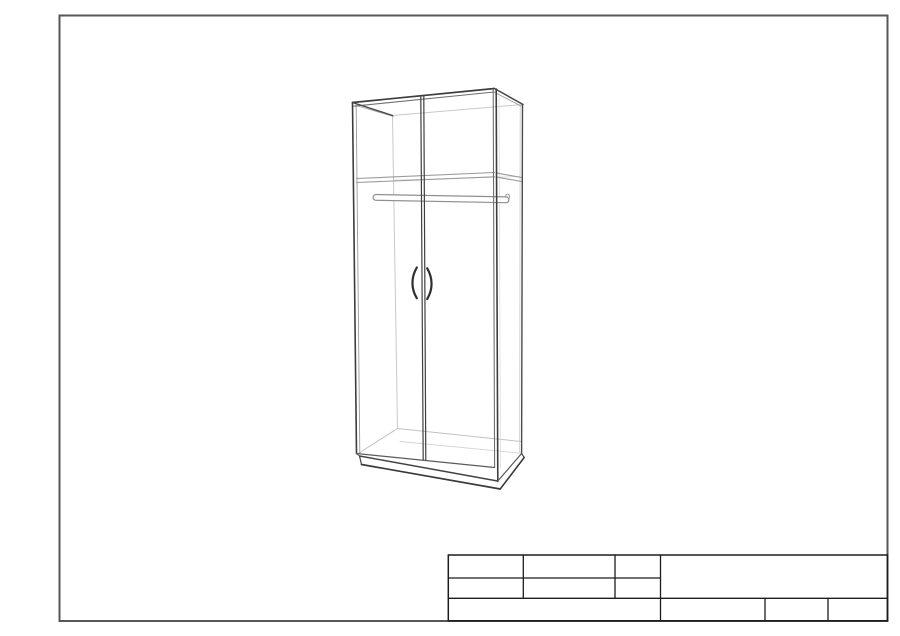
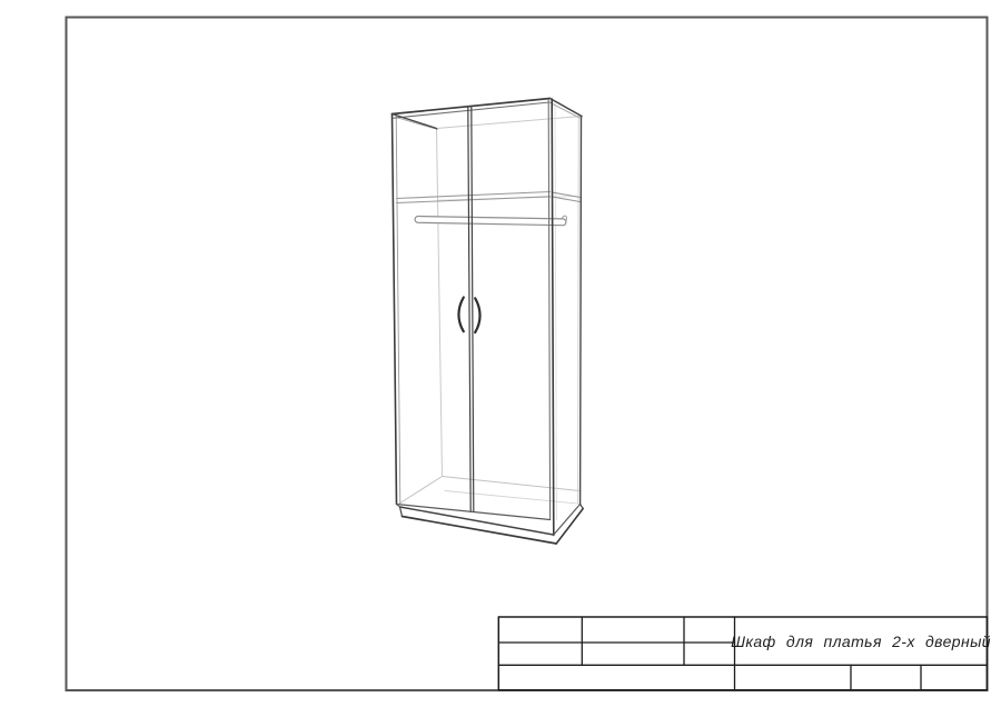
+ Шкаф для платья 2-х дверный
